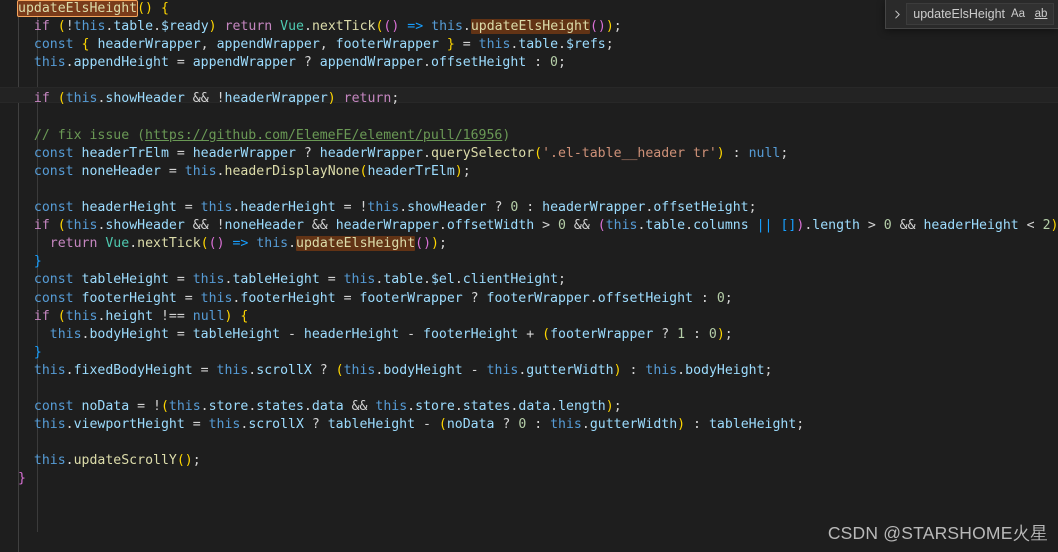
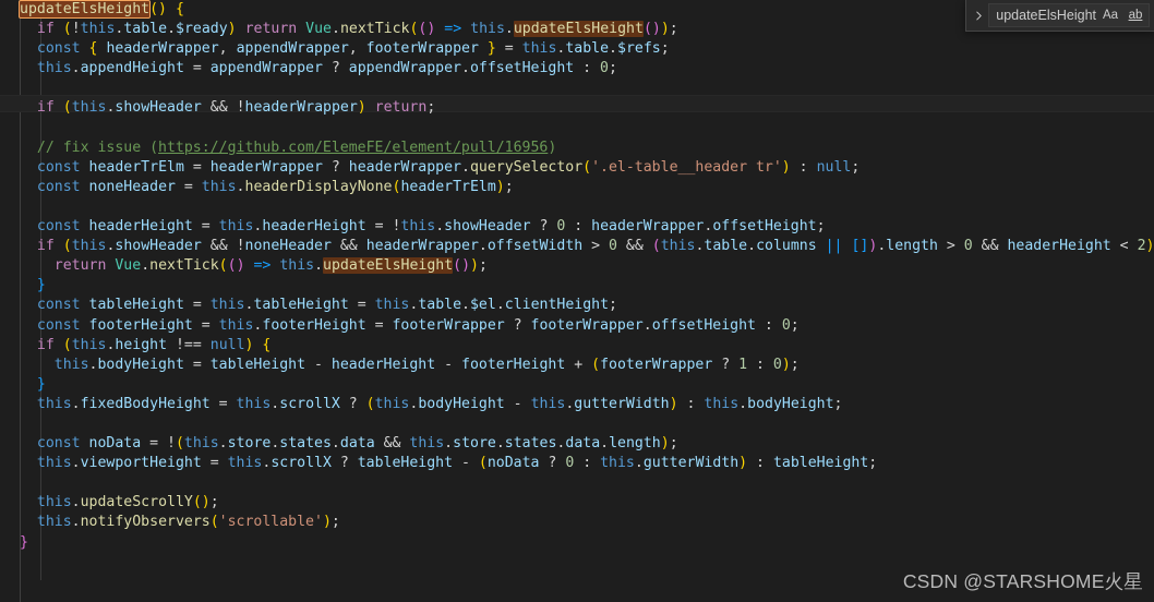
  updateElsHeight() {
  if (!this.table.$ready) return Vue.nextTick(() => this.updateElsHeight());
  const { headerWrapper, appendWrapper, footerWrapper } = this.table.$refs;
  this.appendHeight = appendWrapper ? appendWrapper.offsetHeight : 0;
  if (this.showHeader && !headerWrapper) return;
  // fix issue (https://github.com/ElemeFE/element/pull/16956)
  const headerTrElm = headerWrapper ? headerWrapper.querySelector('.el-table__header tr') : null;
  const noneHeader = this.headerDisplayNone(headerTrElm);
  const headerHeight = this.headerHeight = !this.showHeader ? 0 : headerWrapper.offsetHeight;
  if (this.showHeader && !noneHeader && headerWrapper.offsetWidth > 0 && (this.table.columns || []).length > 0 && headerHeight < 2)
  return Vue.nextTick(() => this.updateElsHeight());
  }
  const tableHeight = this.tableHeight = this.table.$el.clientHeight;
  const footerHeight = this.footerHeight = footerWrapper ? footerWrapper.offsetHeight : 0;
  if (this.height !== null) {
  this.bodyHeight = tableHeight - headerHeight - footerHeight + (footerWrapper ? 1 : 0);
  }
  this.fixedBodyHeight = this.scrollX ? (this.bodyHeight - this.gutterWidth) : this.bodyHeight;
  const noData = !(this.store.states.data && this.store.states.data.length);
  this.viewportHeight = this.scrollX ? tableHeight - (noData ? 0 : this.gutterWidth) : tableHeight;
  this.updateScrollY();
+ this.notifyObservers('scrollable');
  }
  updateElsHeight
  Aa
  ab
  CSDN @STARSHOME火星
